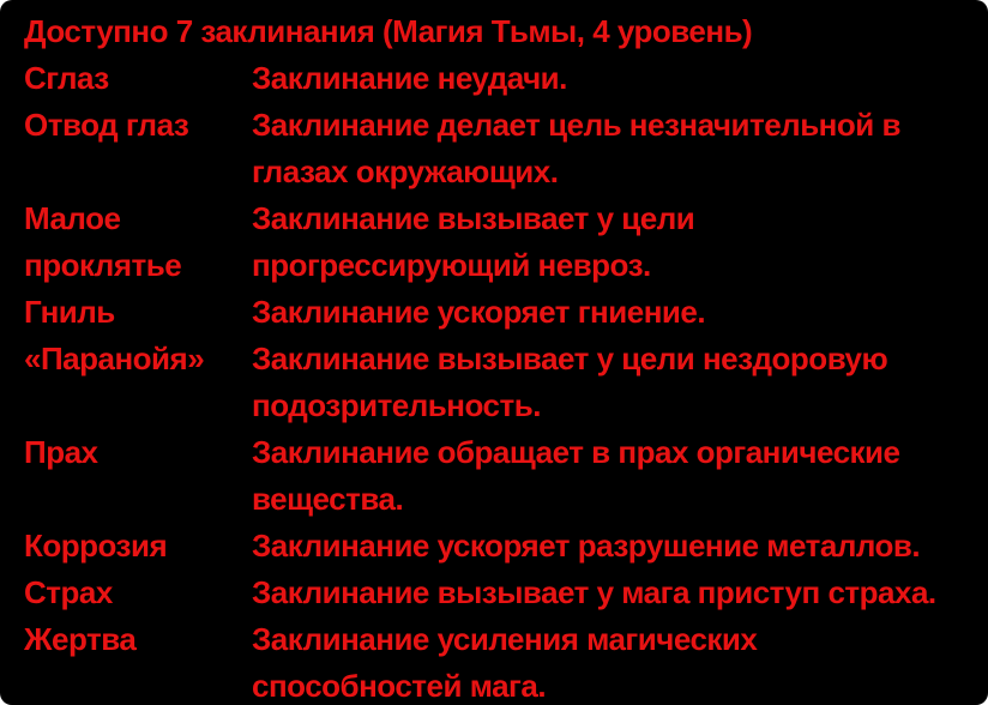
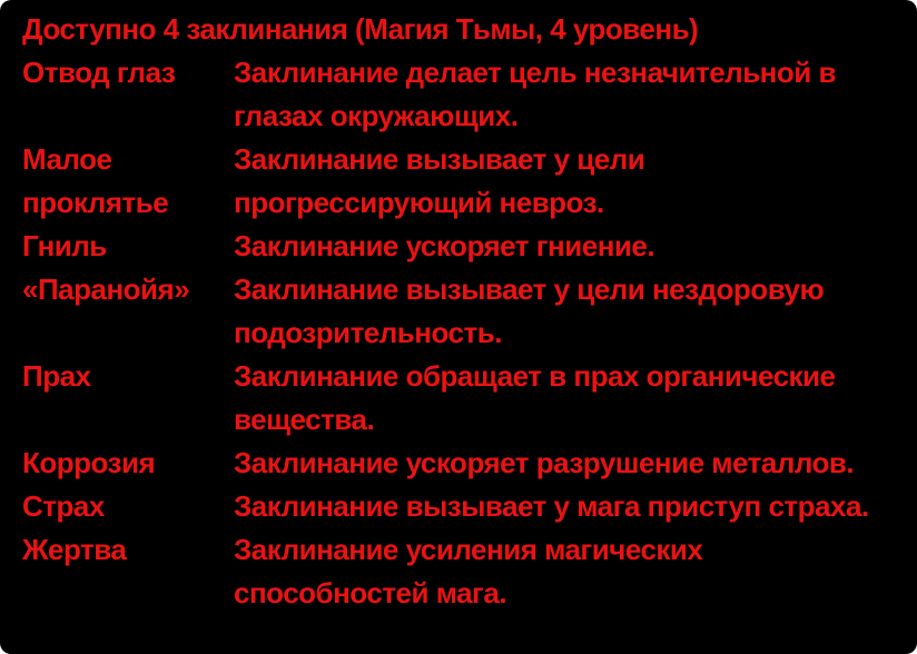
- Доступно 7 заклинания (Магия Тьмы, 4 уровень)
+ Доступно 4 заклинания (Магия Тьмы, 4 уровень)
- Сглаз
- Заклинание неудачи.
  Отвод глаз
  Заклинание делает цель незначительной в
  глазах окружающих.
  Малое
  проклятье
  Заклинание вызывает у цели
  прогрессирующий невроз.
  Гниль
  Заклинание ускоряет гниение.
  «Паранойя»
  Заклинание вызывает у цели нездоровую
  подозрительность.
  Прах
  Заклинание обращает в прах органические
  вещества.
  Коррозия
  Заклинание ускоряет разрушение металлов.
  Страх
  Заклинание вызывает у мага приступ страха.
  Жертва
  Заклинание усиления магических
  способностей мага.
